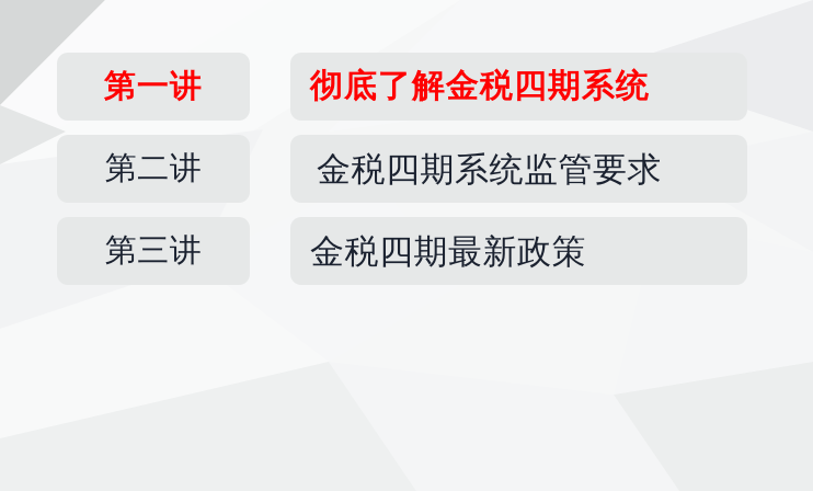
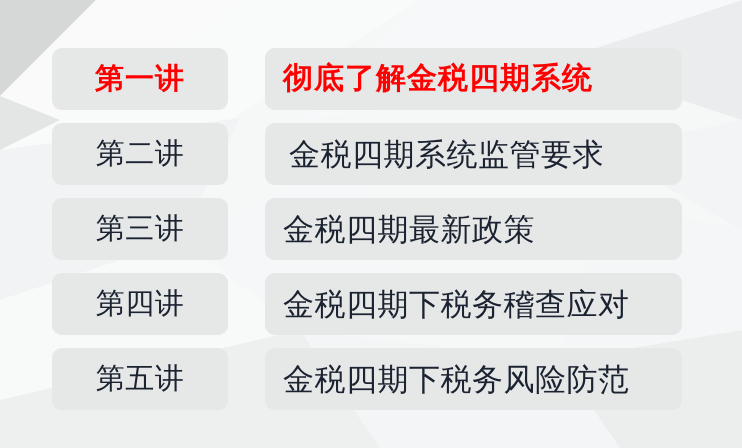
  第一讲
  彻底了解金税四期系统
  第二讲
  金税四期系统监管要求
  第三讲
  金税四期最新政策
+ 第四讲
+ 金税四期下税务稽查应对
+ 第五讲
+ 金税四期下税务风险防范
